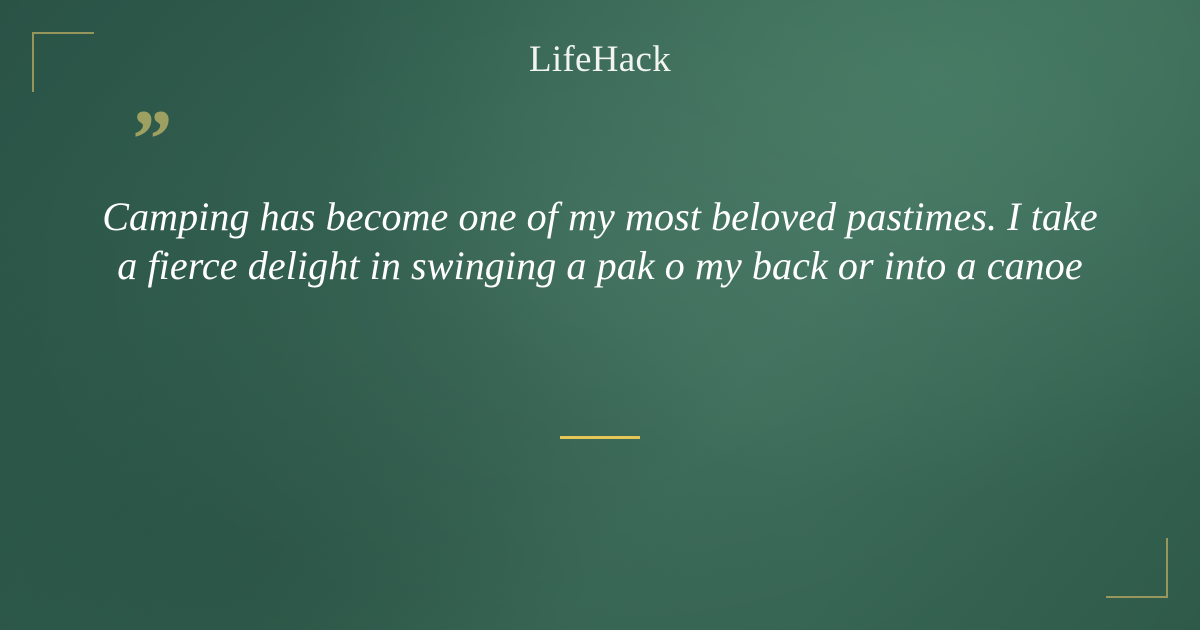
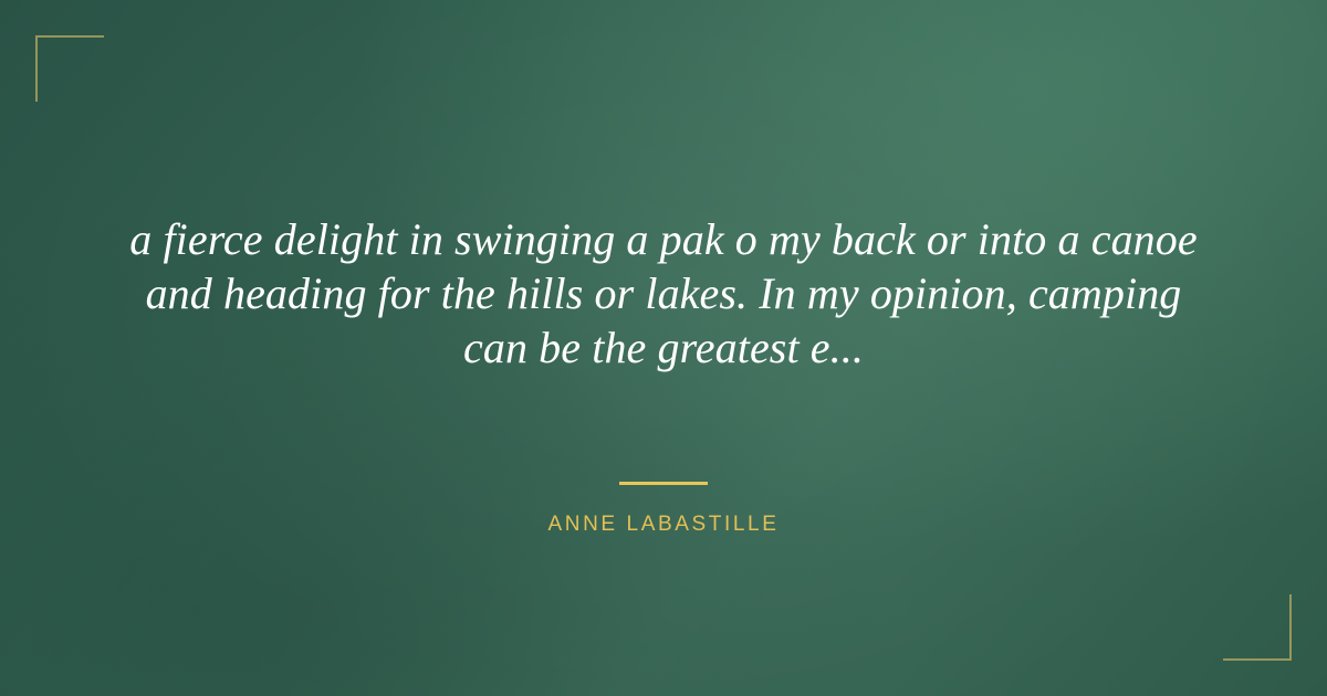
- LifeHack
- ”
- Camping has become one of my most beloved pastimes. I take
  a fierce delight in swinging a pak o my back or into a canoe
+ and heading for the hills or lakes. In my opinion, camping
+ can be the greatest e...
+ ANNE LABASTILLE
